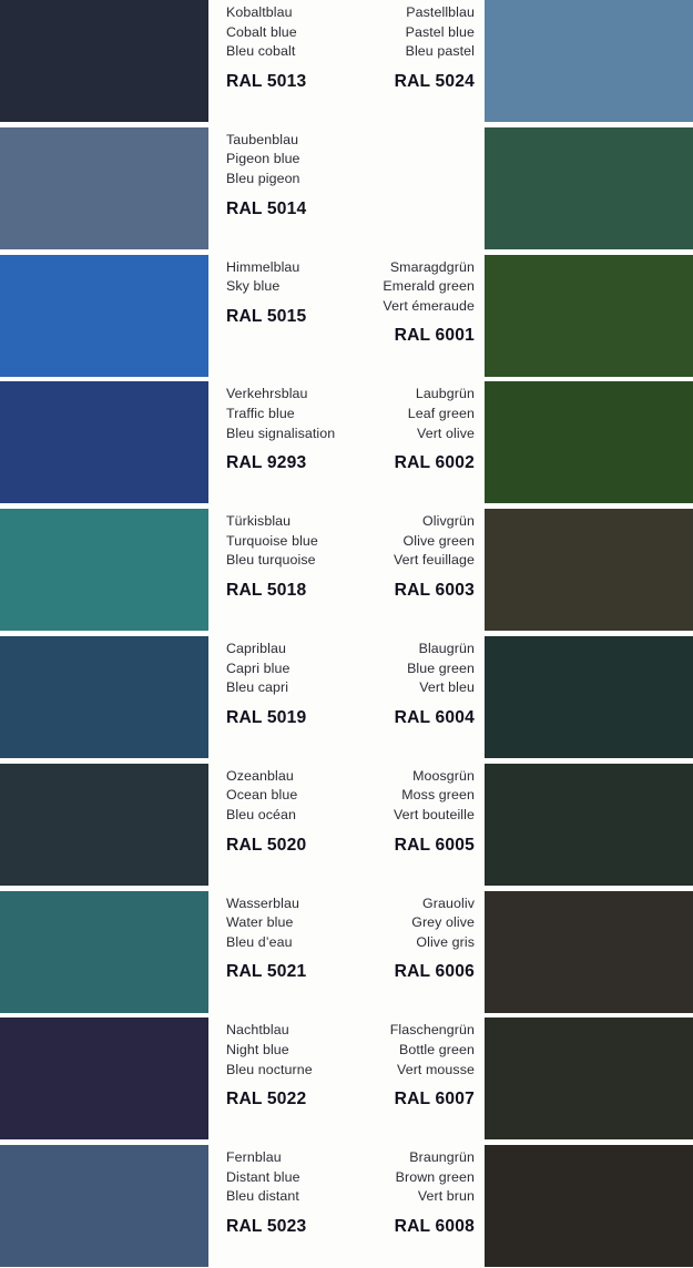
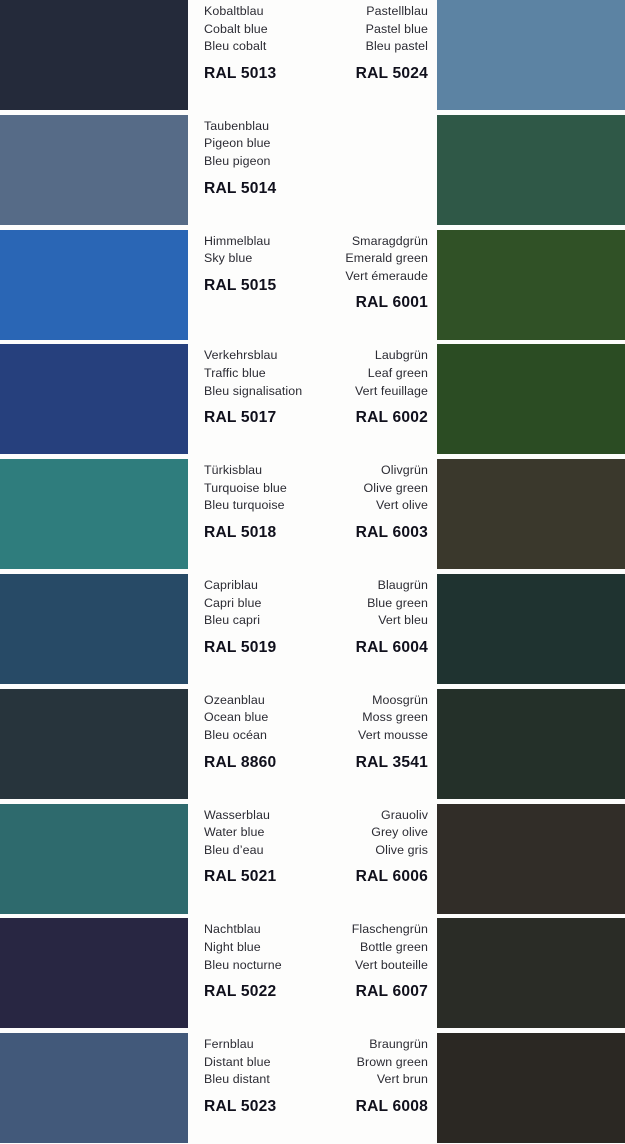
  Kobaltblau
  Cobalt blue
  Bleu cobalt
  RAL 5013
  Pastellblau
  Pastel blue
  Bleu pastel
  RAL 5024
  Taubenblau
  Pigeon blue
  Bleu pigeon
  RAL 5014
  Himmelblau
  Sky blue
  RAL 5015
  Smaragdgrün
  Emerald green
  Vert émeraude
  RAL 6001
  Verkehrsblau
  Traffic blue
  Bleu signalisation
- RAL 9293
+ RAL 5017
  Laubgrün
  Leaf green
- Vert olive
+ Vert feuillage
  RAL 6002
  Türkisblau
  Turquoise blue
  Bleu turquoise
  RAL 5018
  Olivgrün
  Olive green
- Vert feuillage
+ Vert olive
  RAL 6003
  Capriblau
  Capri blue
  Bleu capri
  RAL 5019
  Blaugrün
  Blue green
  Vert bleu
  RAL 6004
  Ozeanblau
  Ocean blue
  Bleu océan
- RAL 5020
+ RAL 8860
  Moosgrün
  Moss green
- Vert bouteille
+ Vert mousse
- RAL 6005
+ RAL 3541
  Wasserblau
  Water blue
  Bleu d’eau
  RAL 5021
  Grauoliv
  Grey olive
  Olive gris
  RAL 6006
  Nachtblau
  Night blue
  Bleu nocturne
  RAL 5022
  Flaschengrün
  Bottle green
- Vert mousse
+ Vert bouteille
  RAL 6007
  Fernblau
  Distant blue
  Bleu distant
  RAL 5023
  Braungrün
  Brown green
  Vert brun
  RAL 6008
